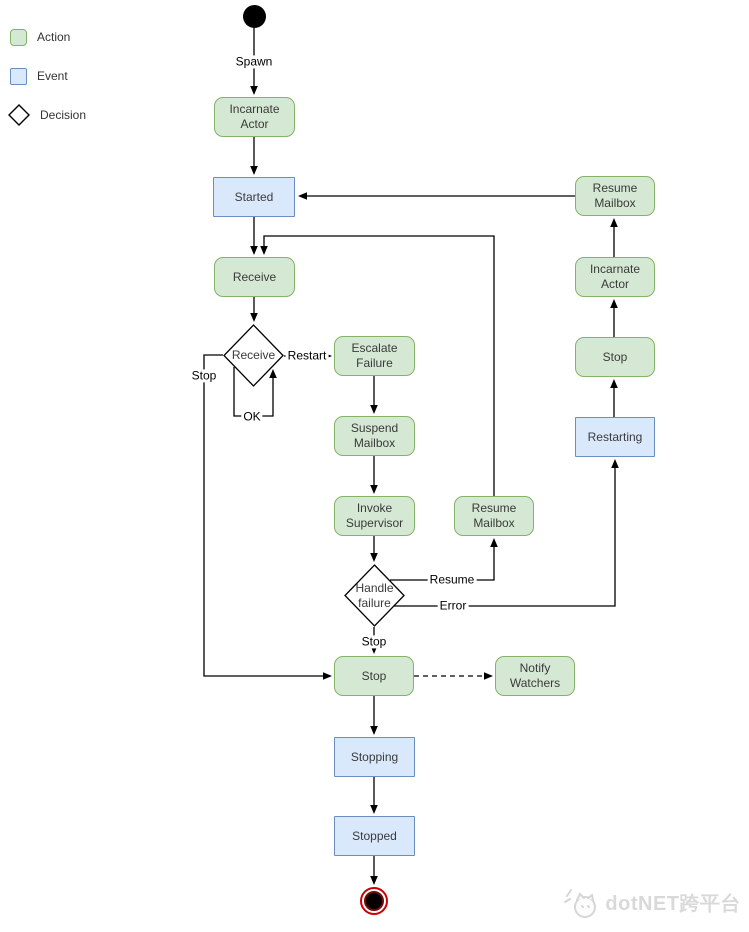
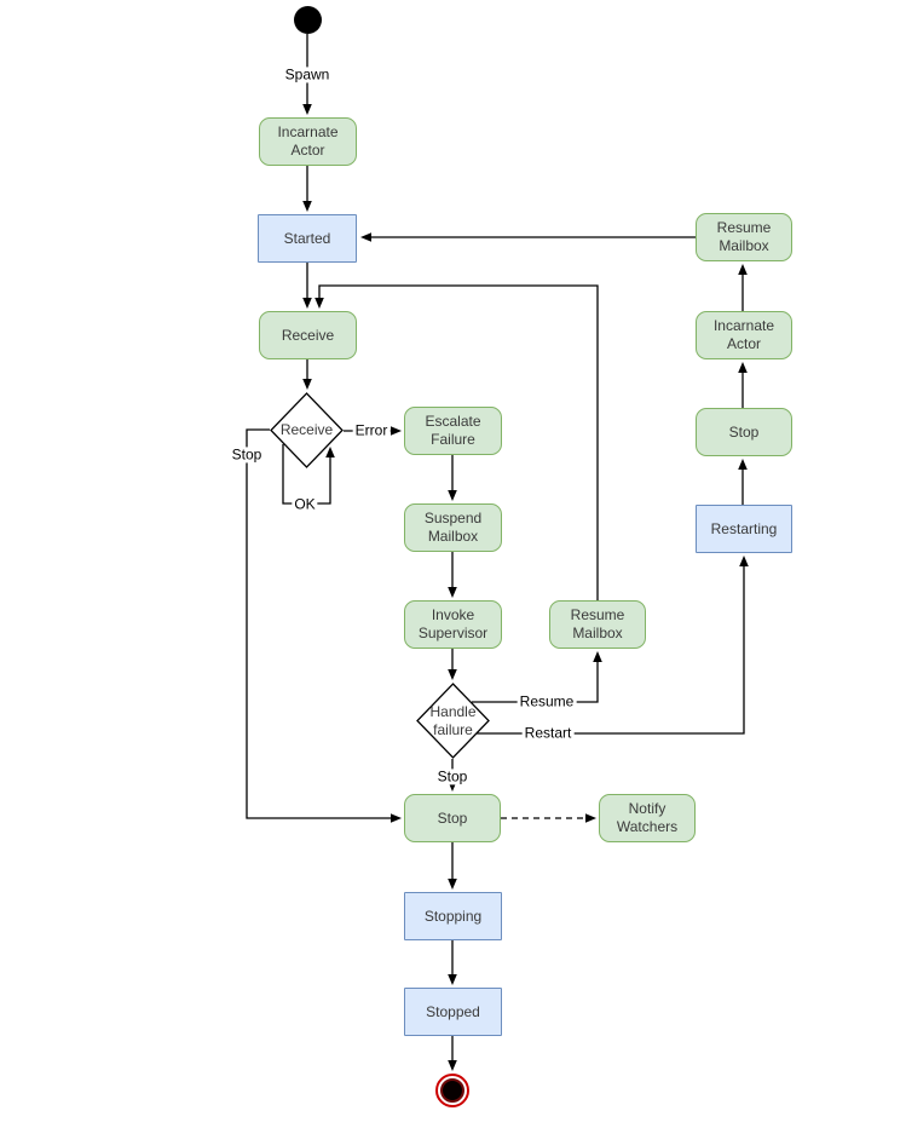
  Incarnate
  Actor
  Started
  Receive
  Receive
  Escalate
  Failure
  Suspend
  Mailbox
  Invoke
  Supervisor
  Resume
  Mailbox
  Handle
  failure
  Stop
  Notify
  Watchers
  Stopping
  Stopped
  Resume
  Mailbox
  Incarnate
  Actor
  Stop
  Restarting
  Spawn
- Restart
+ Error
  OK
  Stop
  Resume
- Error
+ Restart
  Stop
- Action
- Event
- Decision
- dotNET跨平台
